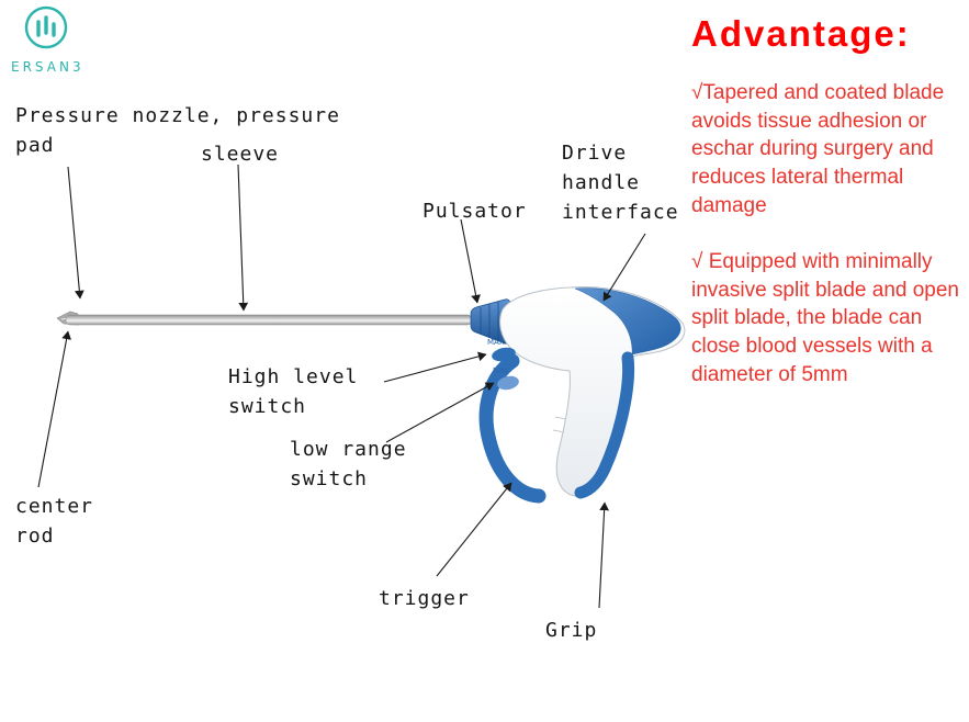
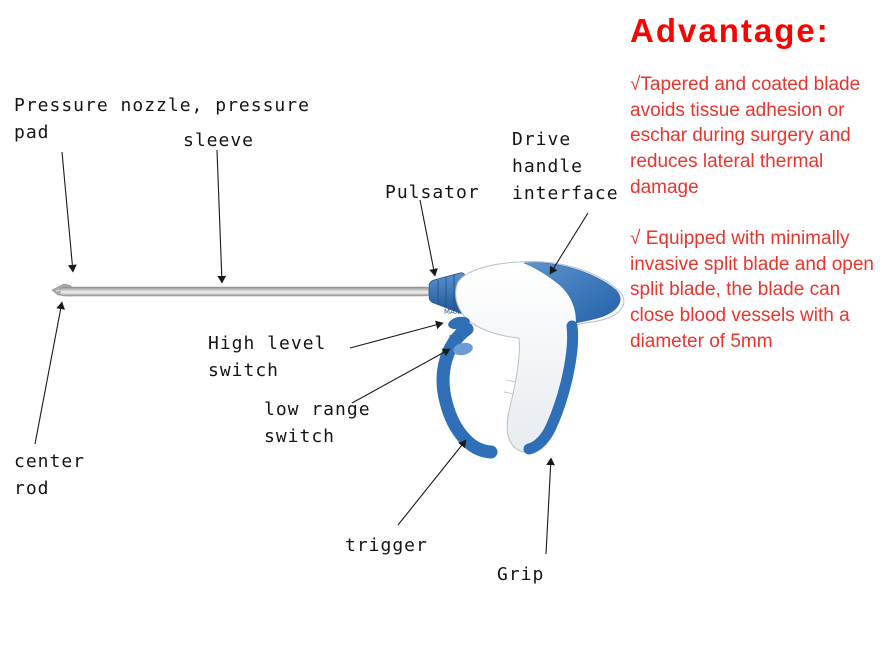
  MAX
  MIN
- ERSAN3
  Pressure nozzle, pressure
  pad
  sleeve
  Pulsator
  Drive
  handle
  interface
  High level
  switch
  low range
  switch
  center
  rod
  trigger
  Grip
  Advantage:
  √Tapered and coated blade avoids tissue adhesion or eschar during surgery and reduces lateral thermal damage
  √ Equipped with minimally invasive split blade and open split blade, the blade can close blood vessels with a diameter of 5mm
